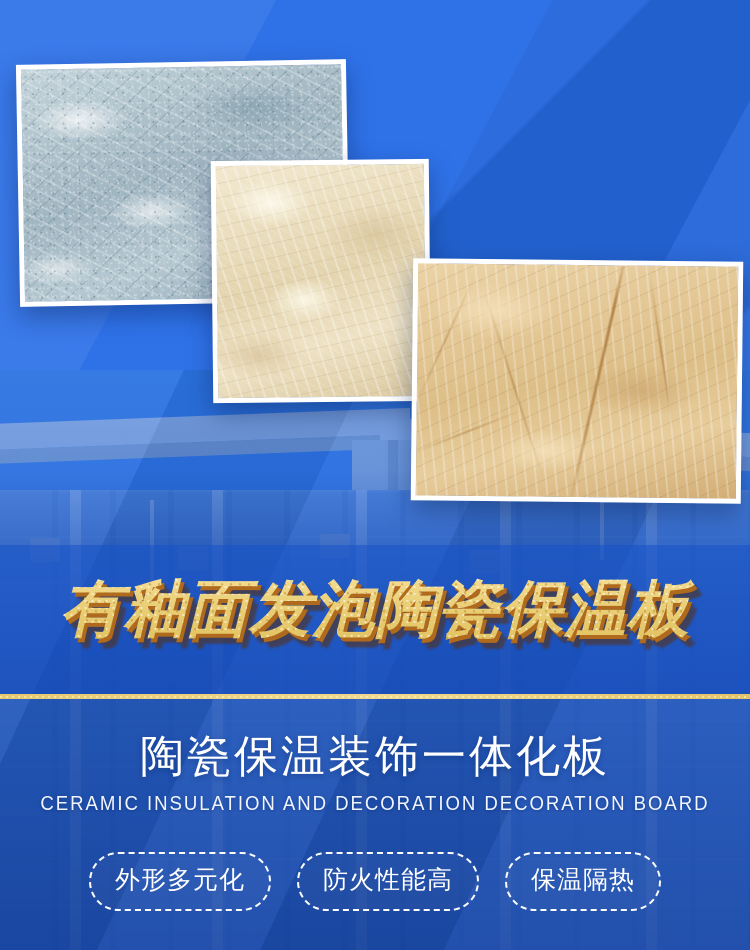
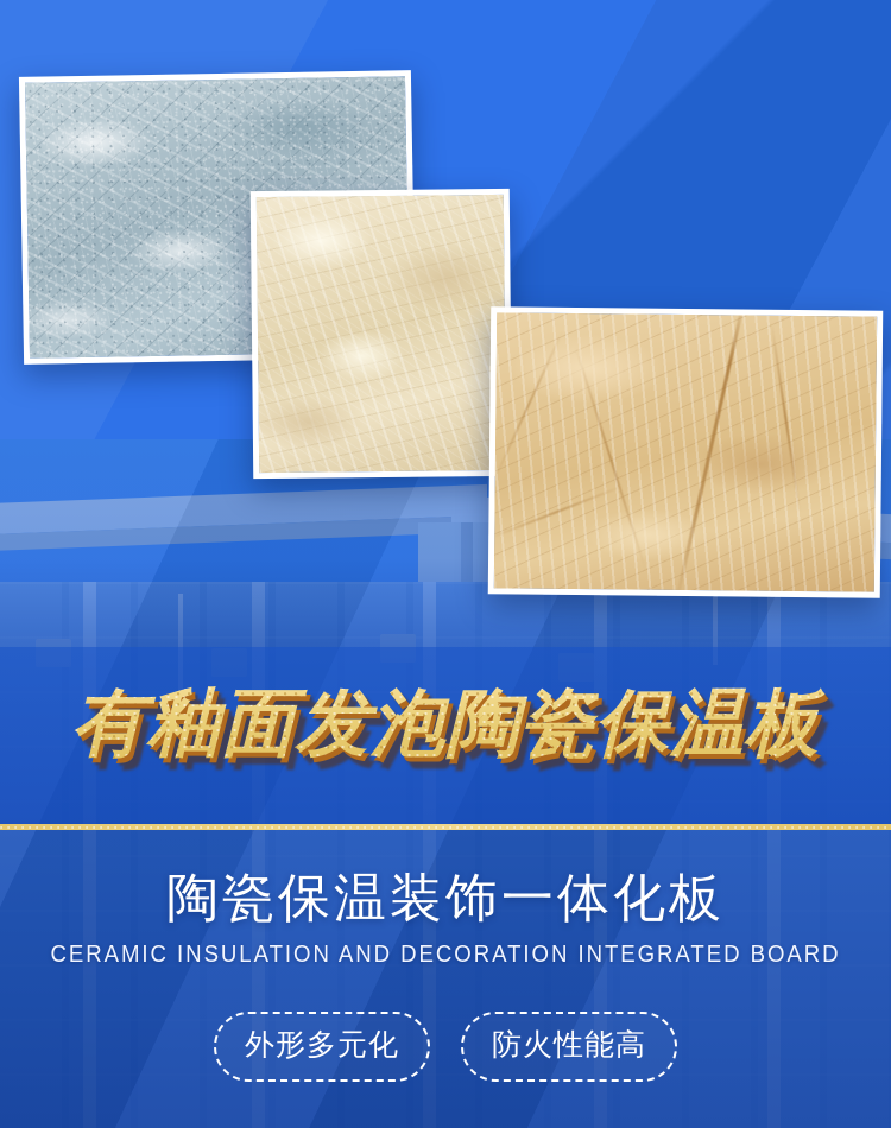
  有釉面发泡陶瓷保温板
  陶瓷保温装饰一体化板
- CERAMIC INSULATION AND DECORATION DECORATION BOARD
+ CERAMIC INSULATION AND DECORATION INTEGRATED BOARD
  外形多元化
  防火性能高
- 保温隔热
